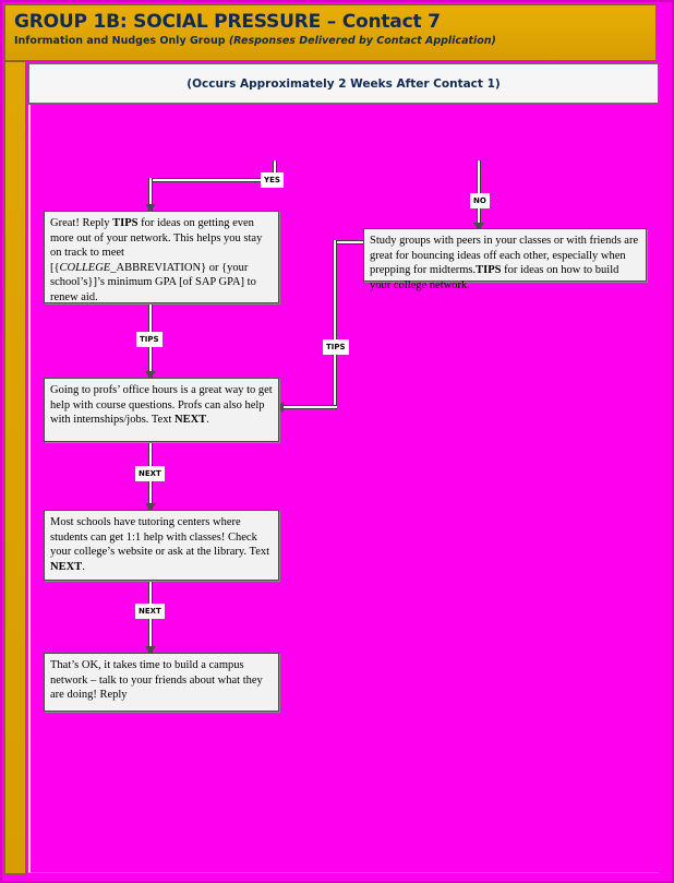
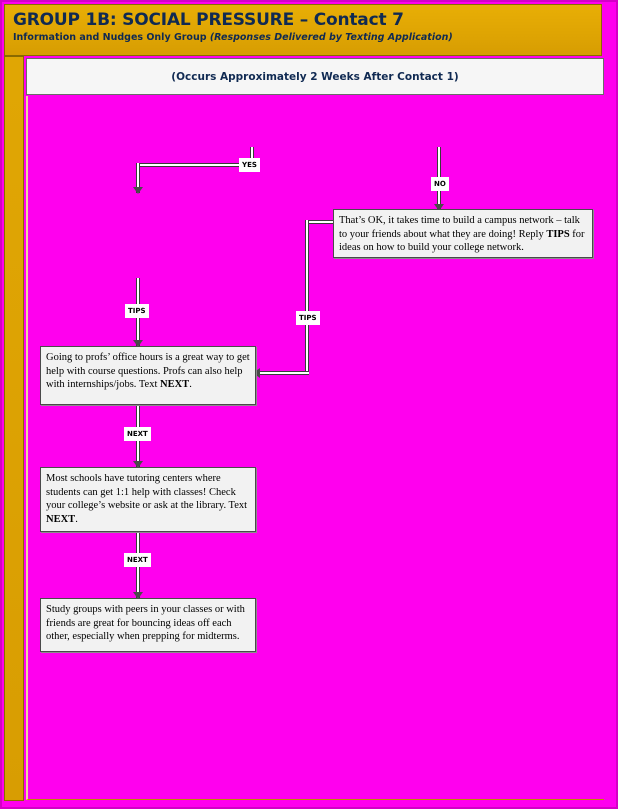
  GROUP 1B: SOCIAL PRESSURE – Contact 7
- Information and Nudges Only Group (Responses Delivered by Contact Application)
+ Information and Nudges Only Group (Responses Delivered by Texting Application)
  (Occurs Approximately 2 Weeks After Contact 1)
  YES
  NO
  TIPS
  TIPS
  NEXT
  NEXT
- Great! Reply TIPS for ideas on getting even more out of your network. This helps you stay on track to meet [{COLLEGE_ABBREVIATION} or {your school’s}]’s minimum GPA [of SAP GPA] to renew aid.
- Study groups with peers in your classes or with friends are great for bouncing ideas off each other, especially when prepping for midterms.TIPS for ideas on how to build your college network.
+ That’s OK, it takes time to build a campus network – talk to your friends about what they are doing! Reply TIPS for ideas on how to build your college network.
  Going to profs’ office hours is a great way to get help with course questions. Profs can also help with internships/jobs. Text NEXT.
  Most schools have tutoring centers where students can get 1:1 help with classes! Check your college’s website or ask at the library. Text NEXT.
- That’s OK, it takes time to build a campus network – talk to your friends about what they are doing! Reply
+ Study groups with peers in your classes or with friends are great for bouncing ideas off each other, especially when prepping for midterms.
